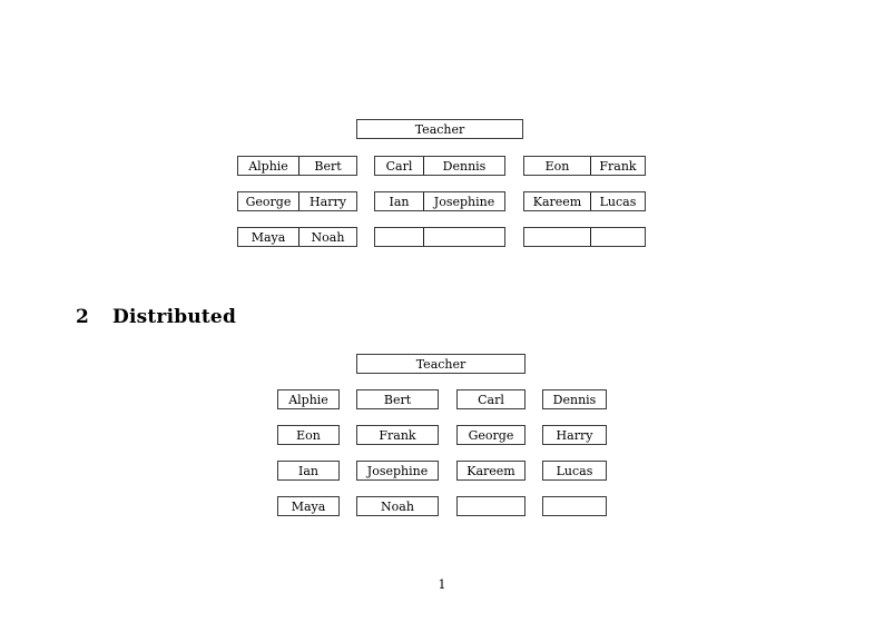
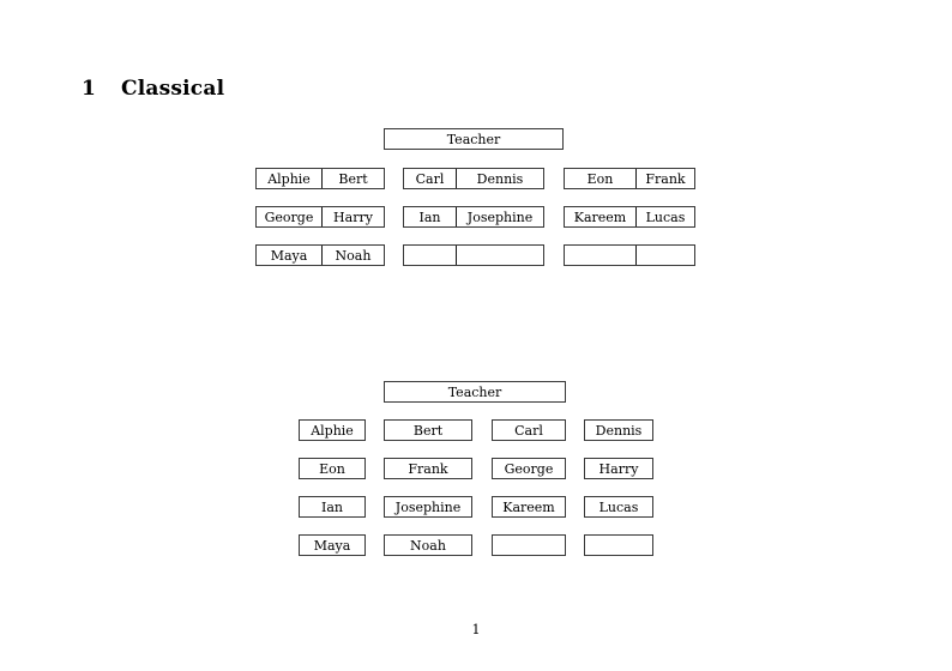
+ 1 Classical
  Teacher
  Alphie
  Bert
  George
  Harry
  Maya
  Noah
  Carl
  Dennis
  Ian
  Josephine
  Eon
  Frank
  Kareem
  Lucas
- 2 Distributed
  Teacher
  Alphie
  Bert
  Carl
  Dennis
  Eon
  Frank
  George
  Harry
  Ian
  Josephine
  Kareem
  Lucas
  Maya
  Noah
  1
